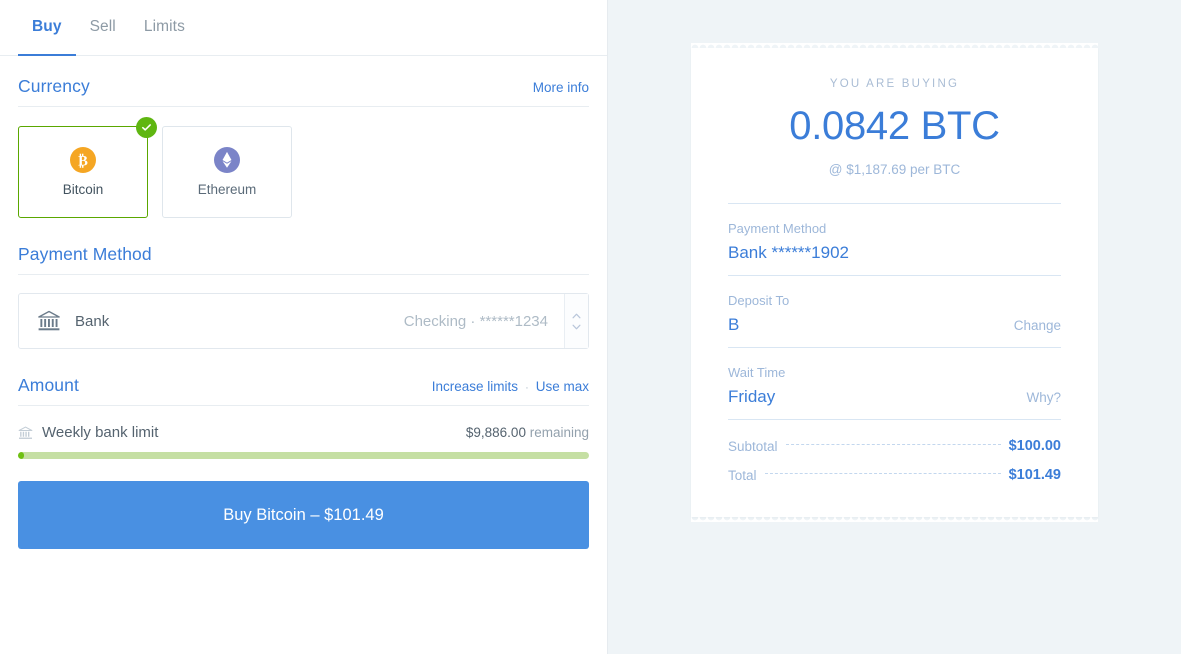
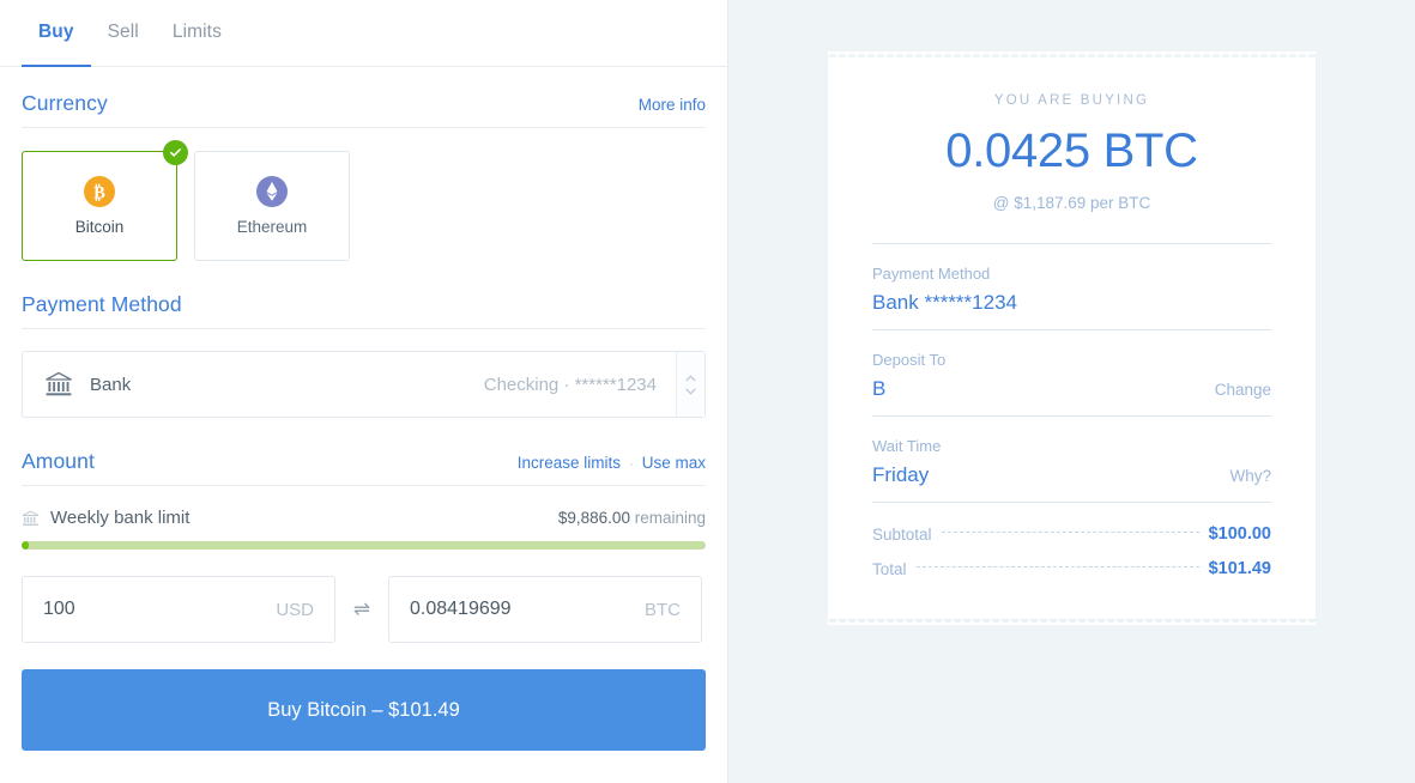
  Buy
  Sell
  Limits
  Currency
  More info
  ₿
  Bitcoin
  Ethereum
  Payment Method
  Bank
  Checking · ******1234
  Amount
  Increase limits
  ·
  Use max
  Weekly bank limit
  $9,886.00 remaining
+ 100
+ USD
+ ⇌
+ 0.08419699
+ BTC
  Buy Bitcoin – $101.49
  YOU ARE BUYING
- 0.0842 BTC
+ 0.0425 BTC
  @ $1,187.69 per BTC
  Payment Method
- Bank ******1902
+ Bank ******1234
  Deposit To
  B
  Change
  Wait Time
  Friday
  Why?
  Subtotal
  $100.00
  Total
  $101.49
